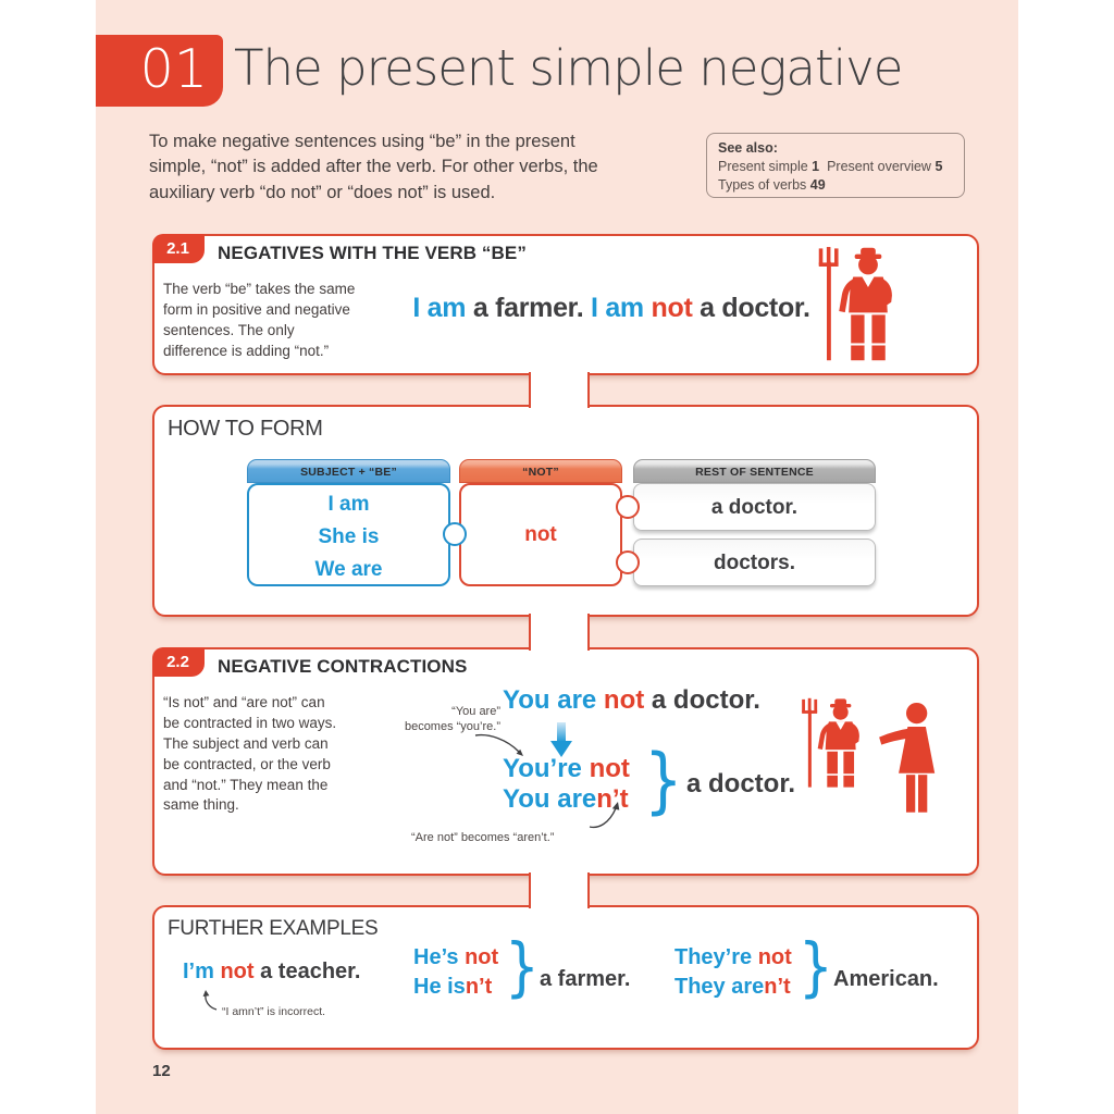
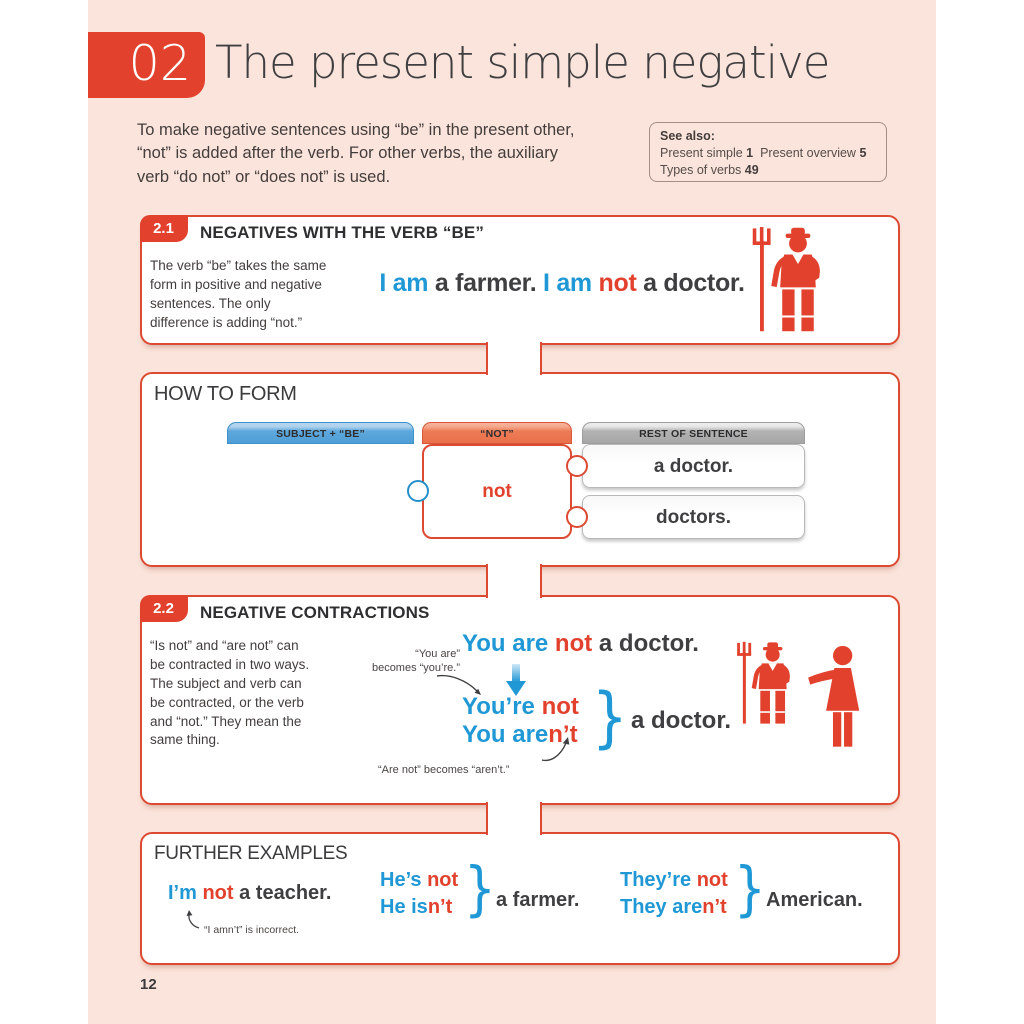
- 01
+ 02
  The present simple negative
- To make negative sentences using “be” in the present simple, “not” is added after the verb. For other verbs, the auxiliary verb “do not” or “does not” is used.
+ To make negative sentences using “be” in the present other, “not” is added after the verb. For other verbs, the auxiliary verb “do not” or “does not” is used.
  See also:
  Present simple 1 Present overview 5
  Types of verbs 49
  2.1
  NEGATIVES WITH THE VERB “BE”
  The verb “be” takes the same form in positive and negative sentences. The only difference is adding “not.”
  I am a farmer. I am not a doctor.
  HOW TO FORM
  SUBJECT + “BE”
- I am
- She is
- We are
  “NOT”
  not
  REST OF SENTENCE
  a doctor.
  doctors.
  2.2
  NEGATIVE CONTRACTIONS
  “Is not” and “are not” can be contracted in two ways. The subject and verb can be contracted, or the verb and “not.” They mean the same thing.
  You are not a doctor.
  You’re not
  You aren’t
  }
  a doctor.
  “You are”
  becomes “you’re.”
  “Are not” becomes “aren’t.”
  FURTHER EXAMPLES
  I’m not a teacher.
  “I amn’t” is incorrect.
  He’s not
  He isn’t
  }
  a farmer.
  They’re not
  They aren’t
  }
  American.
  12
